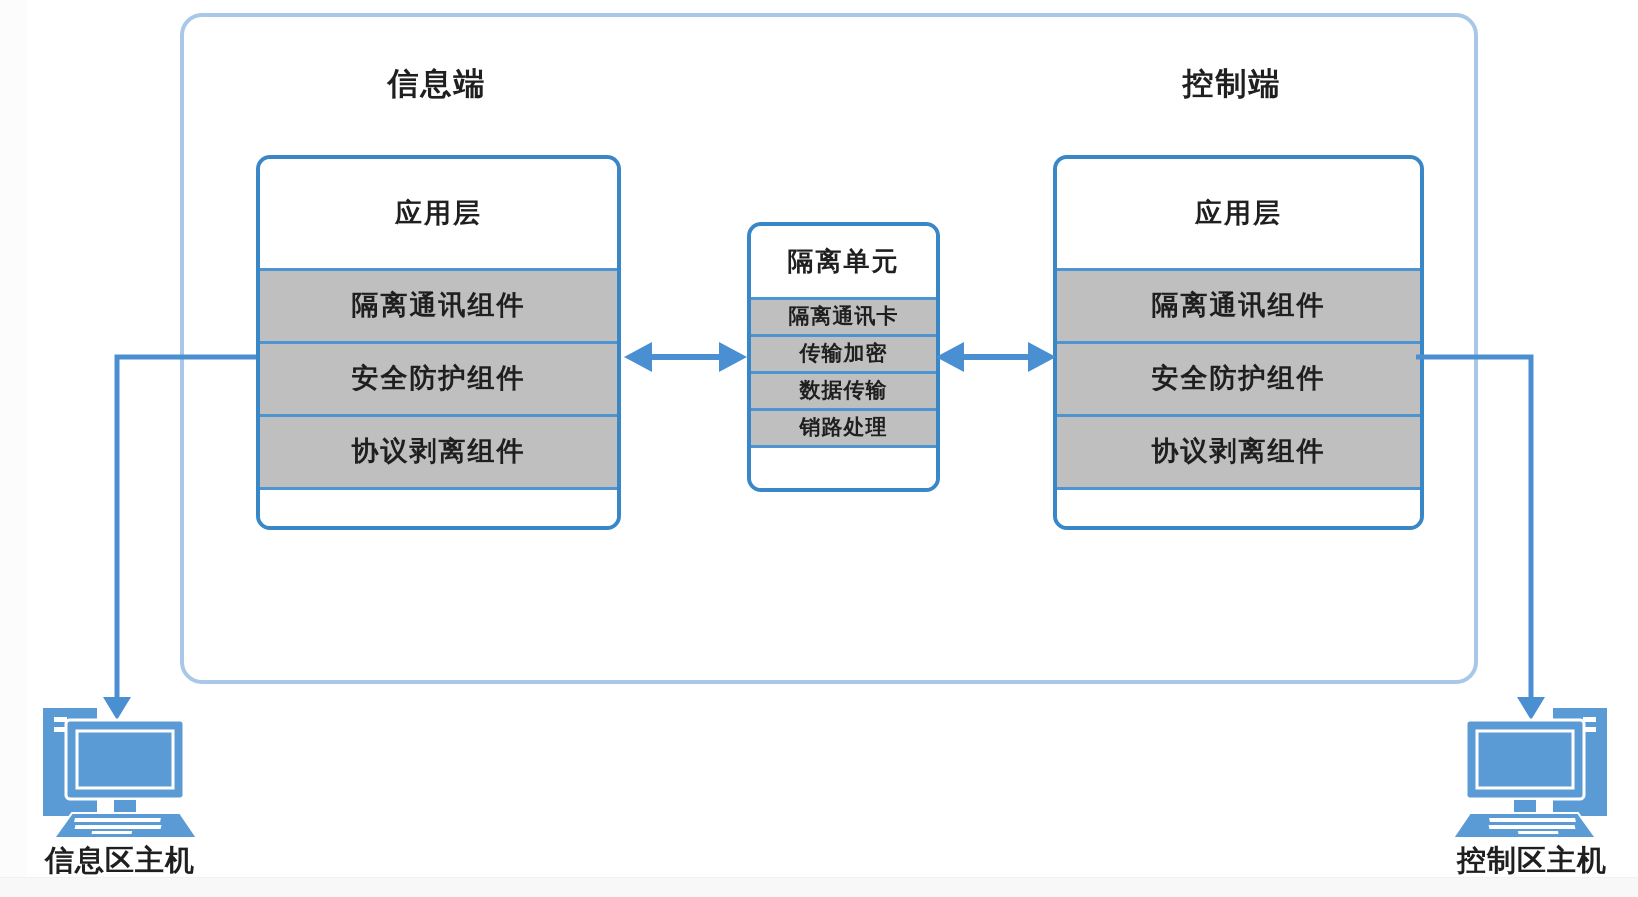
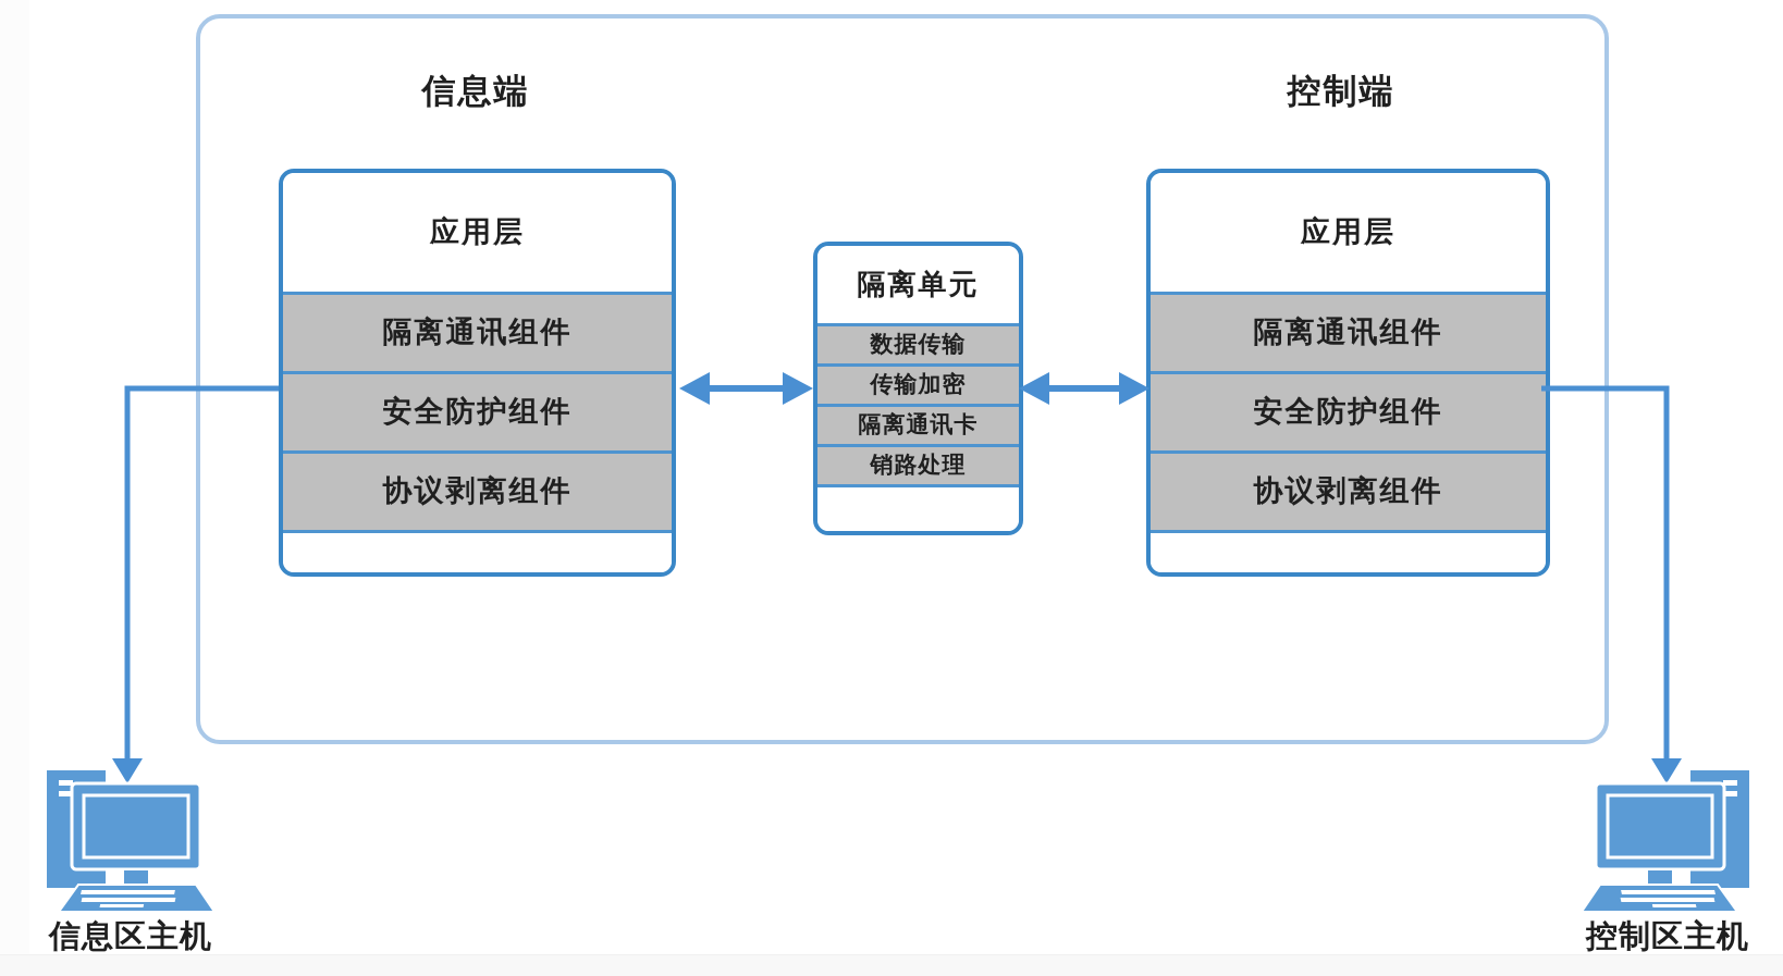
  信息端
  控制端
  应用层
  隔离通讯组件
  安全防护组件
  协议剥离组件
  隔离单元
- 隔离通讯卡
+ 数据传输
  传输加密
- 数据传输
+ 隔离通讯卡
  销路处理
  应用层
  隔离通讯组件
  安全防护组件
  协议剥离组件
  信息区主机
  控制区主机
